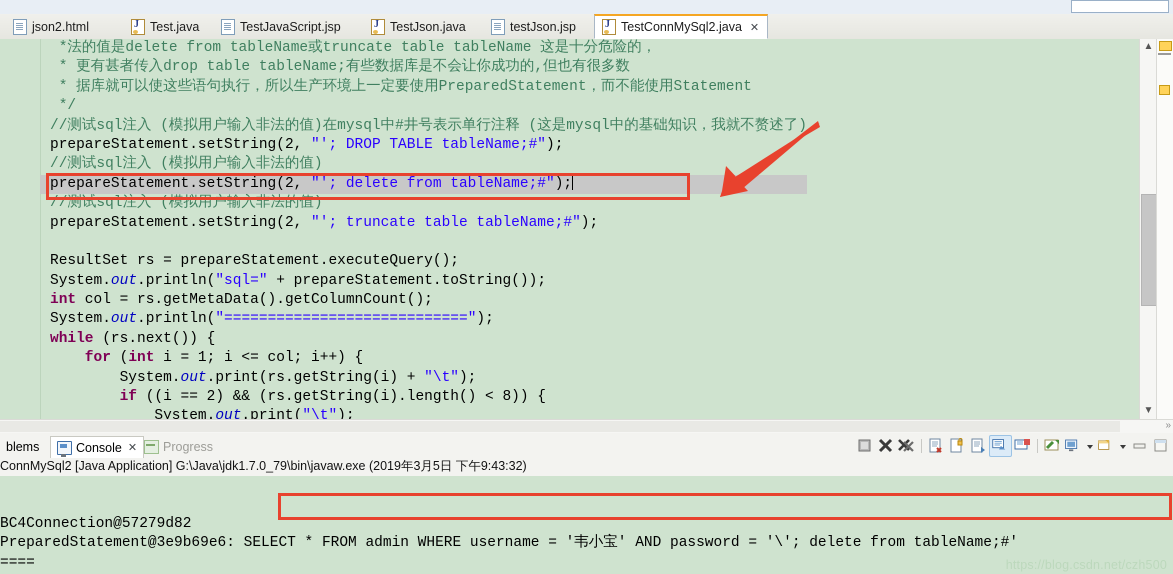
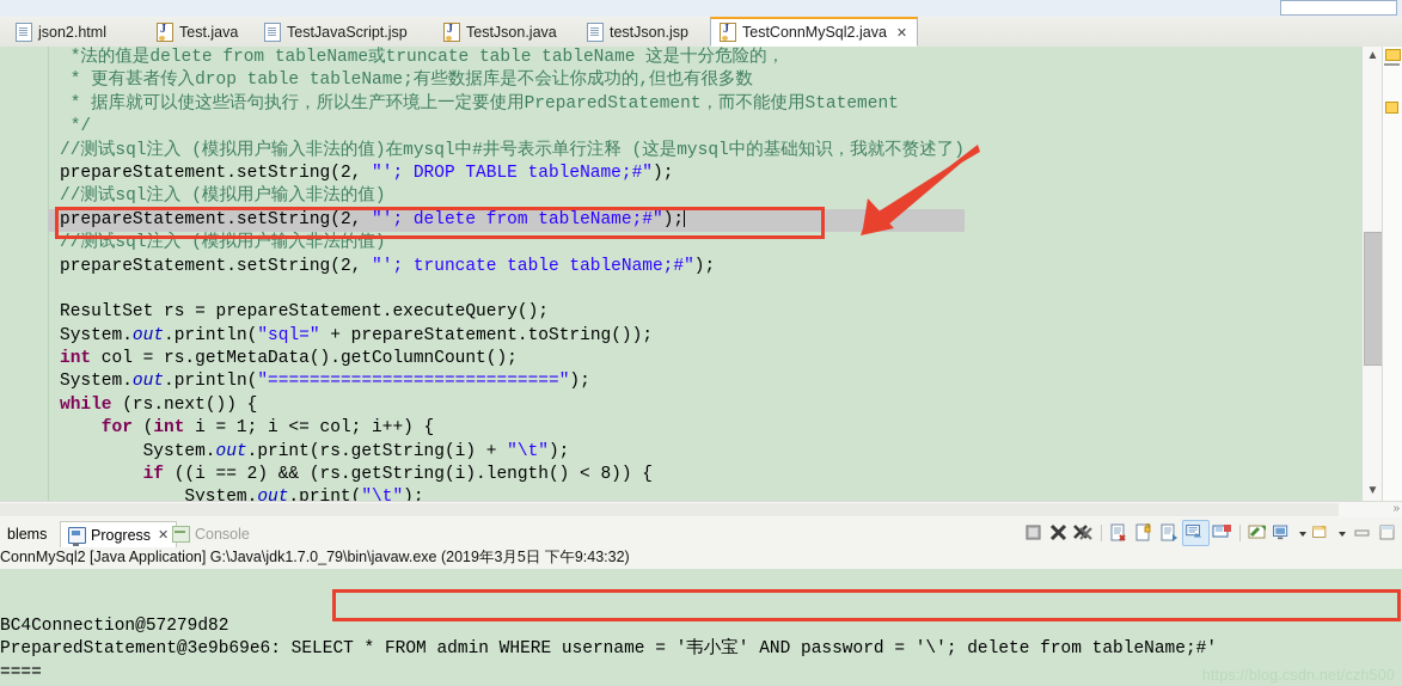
  json2.html
  Test.java
  TestJavaScript.jsp
  TestJson.java
  testJson.jsp
  TestConnMySql2.java
  ✕
  *法的值是delete from tableName或truncate table tableName 这是十分危险的，
  * 更有甚者传入drop table tableName;有些数据库是不会让你成功的,但也有很多数
  * 据库就可以使这些语句执行，所以生产环境上一定要使用PreparedStatement，而不能使用Statement
  */
  //测试sql注入 (模拟用户输入非法的值)在mysql中#井号表示单行注释 (这是mysql中的基础知识，我就不赘述了)
  prepareStatement.setString(2, "'; DROP TABLE tableName;#");
  //测试sql注入 (模拟用户输入非法的值)
  prepareStatement.setString(2, "'; delete from tableName;#");
  //测试sql注入 (模拟用户输入非法的值)
  prepareStatement.setString(2, "'; truncate table tableName;#");
  ResultSet rs = prepareStatement.executeQuery();
  System.out.println("sql=" + prepareStatement.toString());
  int col = rs.getMetaData().getColumnCount();
  System.out.println("============================");
  while (rs.next()) {
  for (int i = 1; i <= col; i++) {
  System.out.print(rs.getString(i) + "\t");
  if ((i == 2) && (rs.getString(i).length() < 8)) {
  System.out.print("\t");
  ▲
  ▼
  »
  blems
- Console
+ Progress
  ✕
- Progress
+ Console
  ConnMySql2 [Java Application] G:\Java\jdk1.7.0_79\bin\javaw.exe (2019年3月5日 下午9:43:32)
  BC4Connection@57279d82
  PreparedStatement@3e9b69e6: SELECT * FROM admin WHERE username = '韦小宝' AND password = '\'; delete from tableName;#'
  ====
